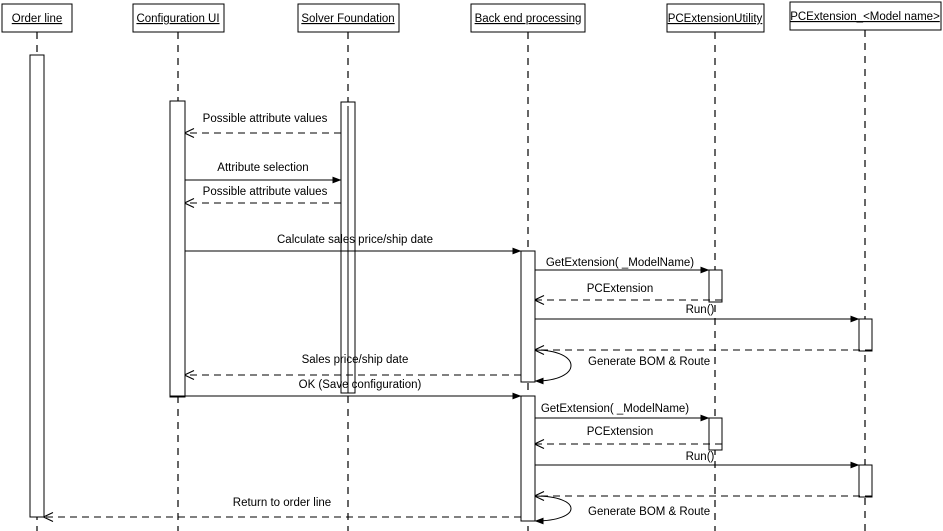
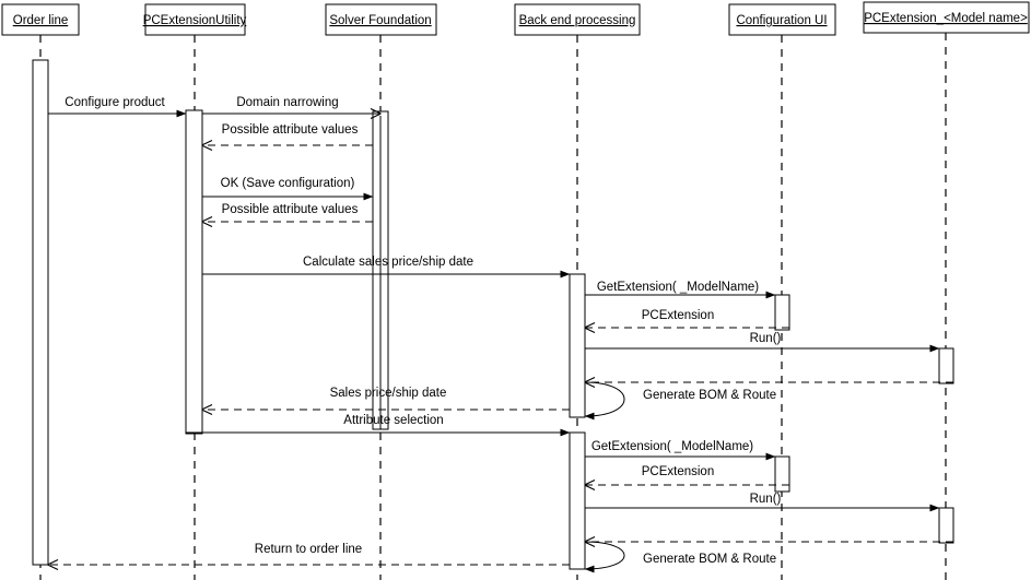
  Order line
- Configuration UI
+ PCExtensionUtility
  Solver Foundation
  Back end processing
- PCExtensionUtility
+ Configuration UI
  PCExtension_<Model name>
+ Configure product
+ Domain narrowing
  Possible attribute values
- Attribute selection
+ OK (Save configuration)
  Possible attribute values
  Calculate sales price/ship date
  GetExtension( _ModelName)
  PCExtension
  Run()
  Generate BOM & Route
  Sales price/ship date
- OK (Save configuration)
+ Attribute selection
  GetExtension( _ModelName)
  PCExtension
  Run()
  Generate BOM & Route
  Return to order line
